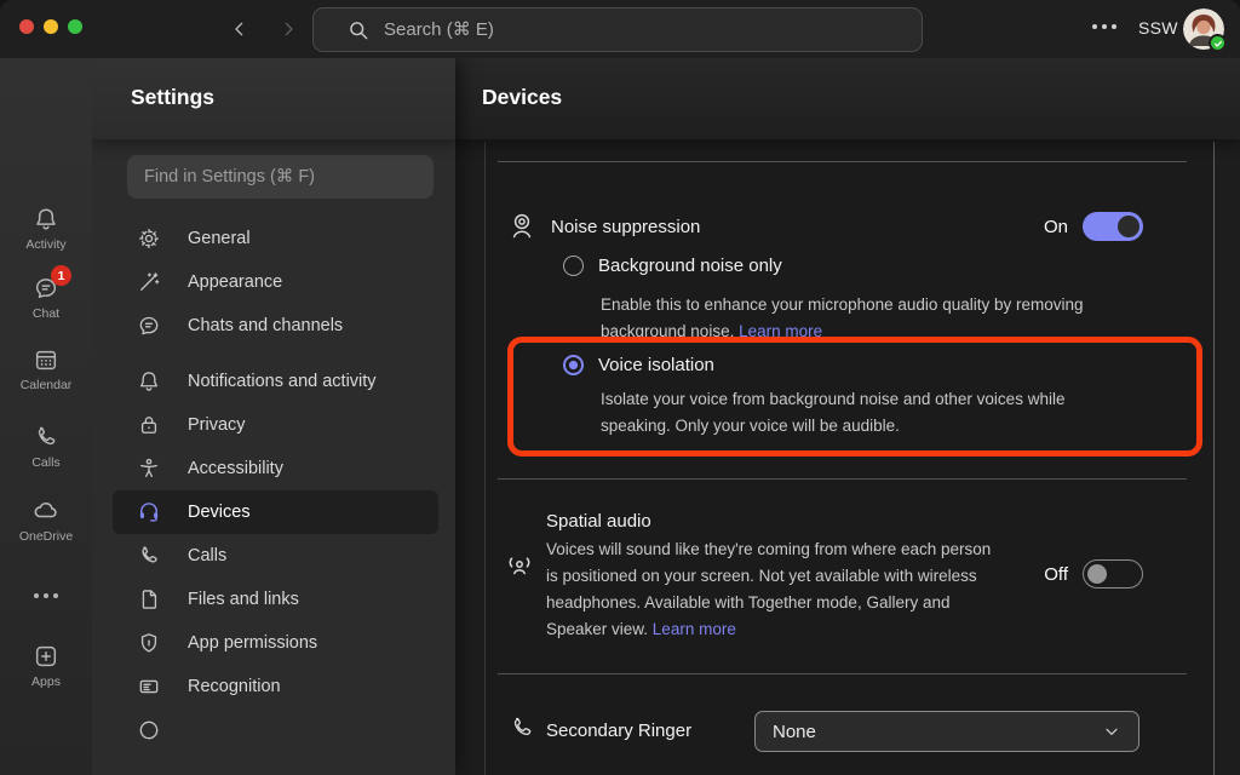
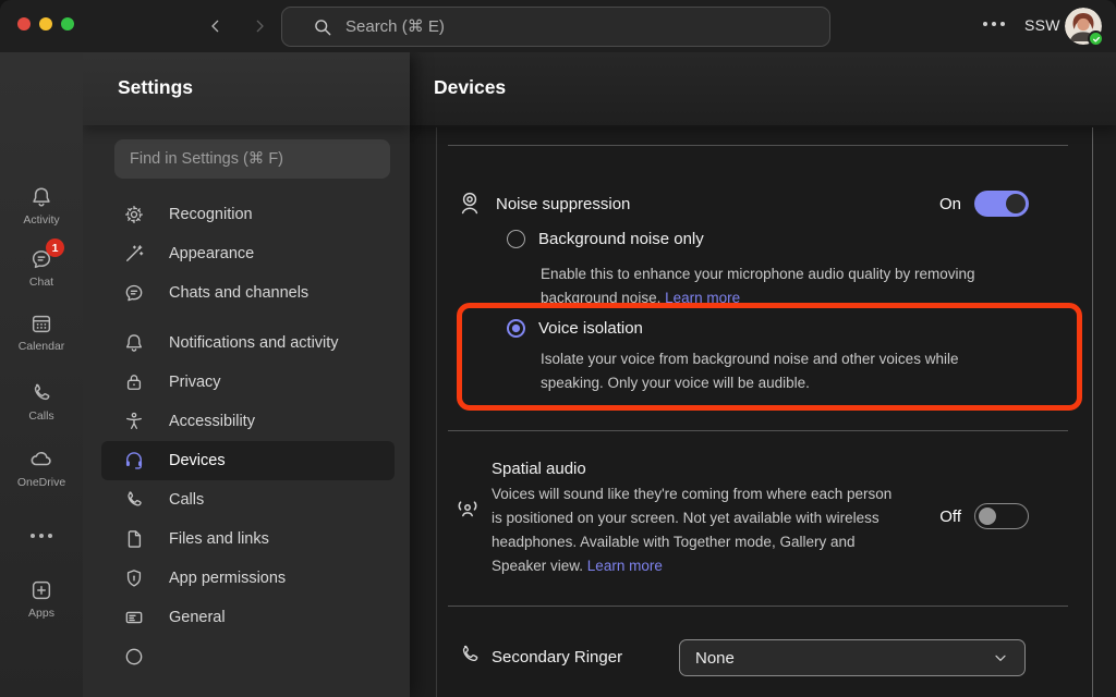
  Search (⌘ E)
  SSW
  Activity
  1
  Chat
  Calendar
  Calls
  OneDrive
  Apps
  Settings
  Find in Settings (⌘ F)
- General
+ Recognition
  Appearance
  Chats and channels
  Notifications and activity
  Privacy
  Accessibility
  Devices
  Calls
  Files and links
  App permissions
- Recognition
+ General
  Devices
  Noise suppression
  On
  Background noise only
  Enable this to enhance your microphone audio quality by removing
  background noise. Learn more
  Voice isolation
  Isolate your voice from background noise and other voices while
  speaking. Only your voice will be audible.
  Spatial audio
  Voices will sound like they're coming from where each person
  is positioned on your screen. Not yet available with wireless
  headphones. Available with Together mode, Gallery and
  Speaker view. Learn more
  Off
  Secondary Ringer
  None
